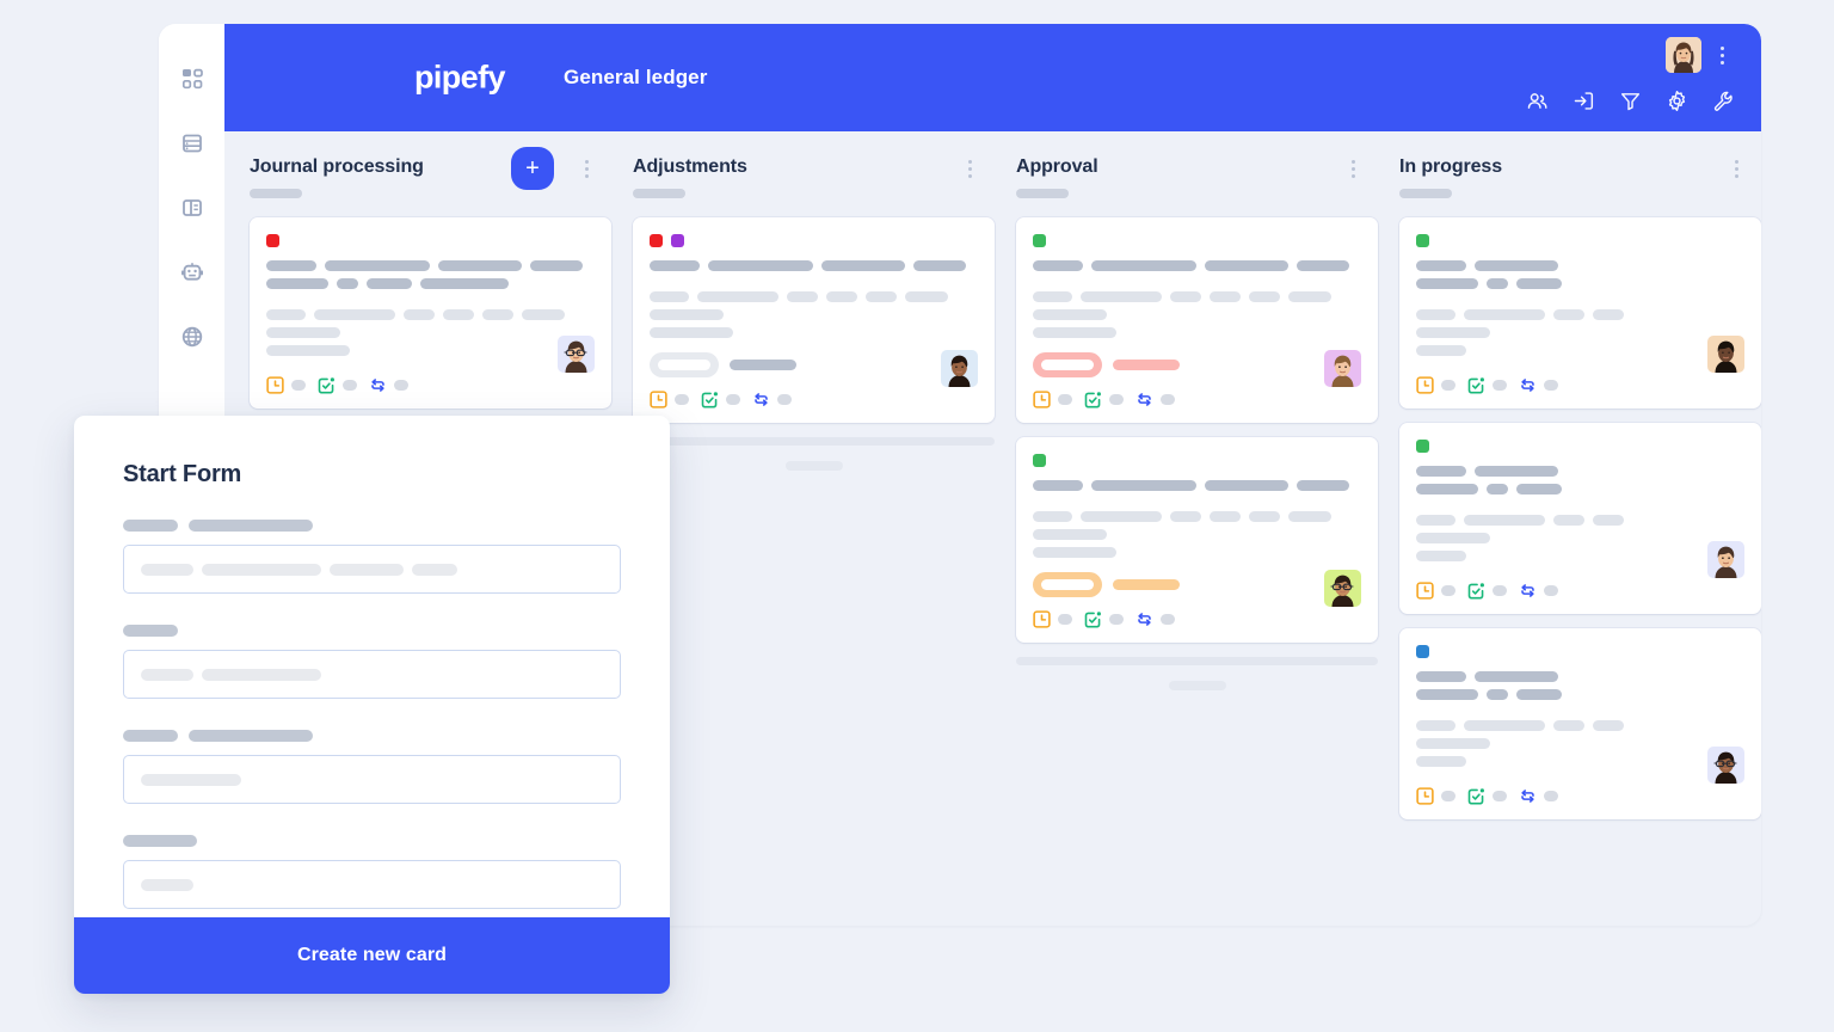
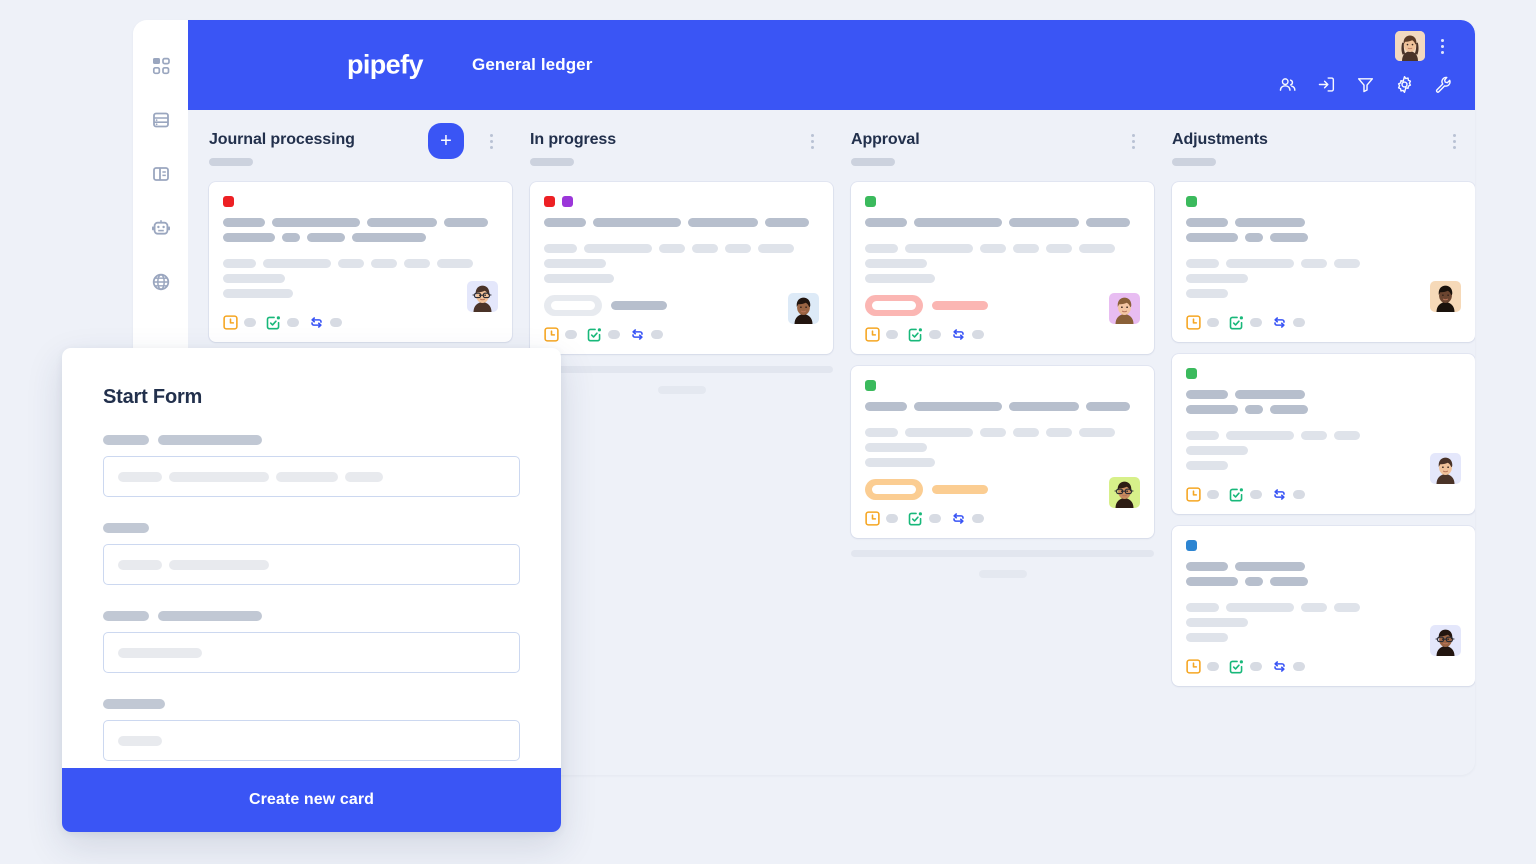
  pipefy
  General ledger
  Journal processing
  +
- Adjustments
+ In progress
  Approval
- In progress
+ Adjustments
  Start Form
  Create new card
